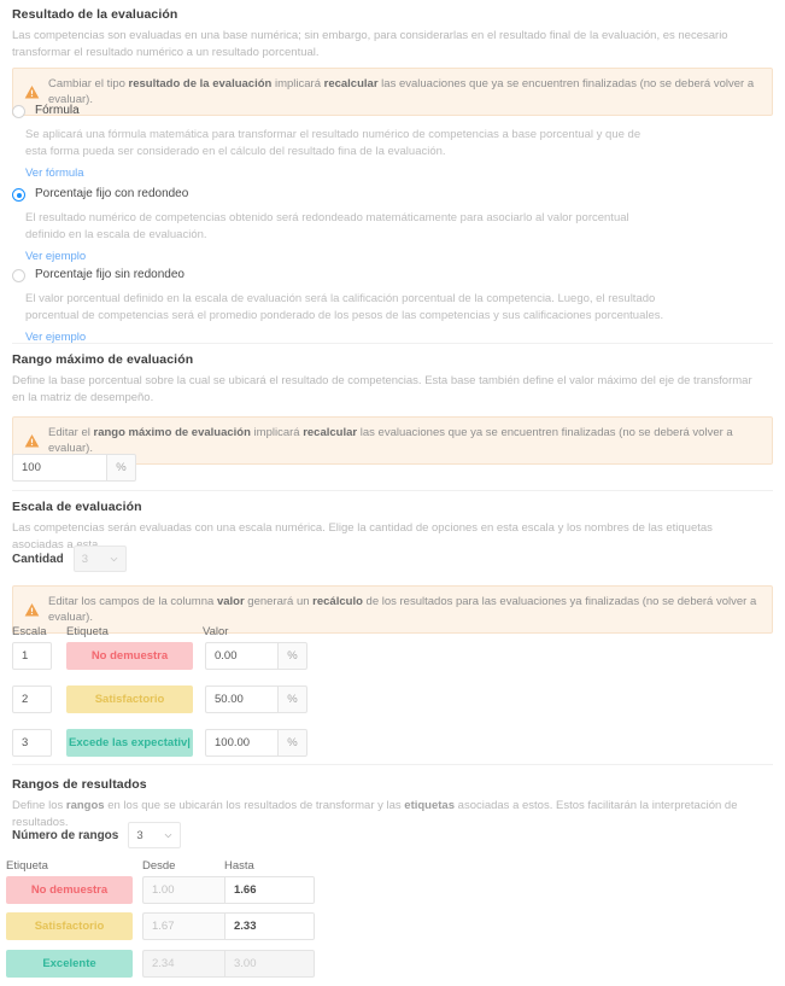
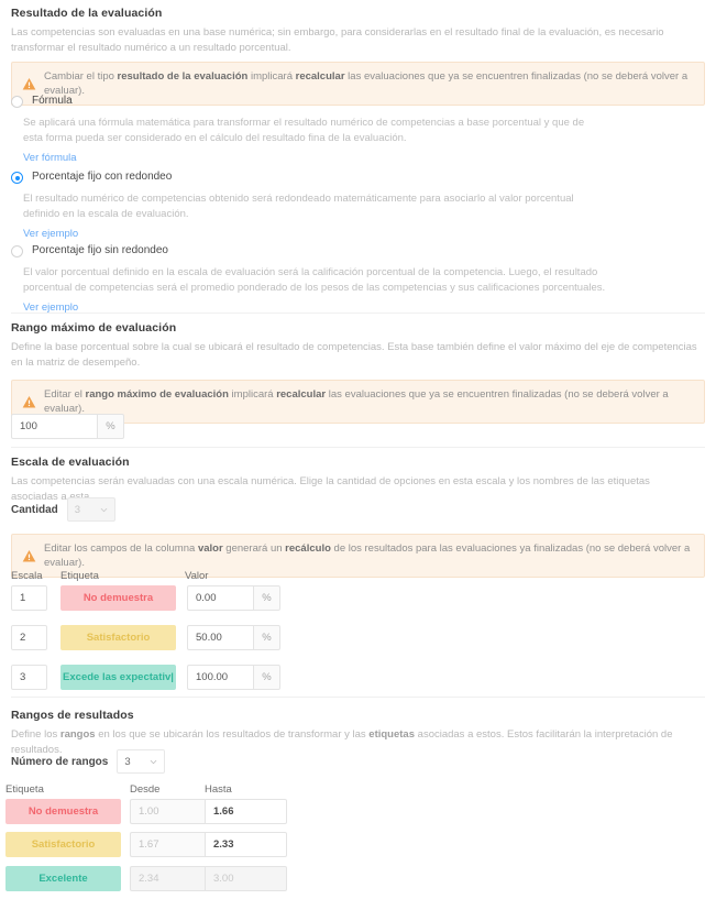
  Resultado de la evaluación
  Las competencias son evaluadas en una base numérica; sin embargo, para considerarlas en el resultado final de la evaluación, es necesario transformar el resultado numérico a un resultado porcentual.
  Cambiar el tipo resultado de la evaluación implicará recalcular las evaluaciones que ya se encuentren finalizadas (no se deberá volver a evaluar).
  Fórmula
  Se aplicará una fórmula matemática para transformar el resultado numérico de competencias a base porcentual y que de esta forma pueda ser considerado en el cálculo del resultado fina de la evaluación.
  Ver fórmula
  Porcentaje fijo con redondeo
  El resultado numérico de competencias obtenido será redondeado matemáticamente para asociarlo al valor porcentual definido en la escala de evaluación.
  Ver ejemplo
  Porcentaje fijo sin redondeo
  El valor porcentual definido en la escala de evaluación será la calificación porcentual de la competencia. Luego, el resultado porcentual de competencias será el promedio ponderado de los pesos de las competencias y sus calificaciones porcentuales.
  Ver ejemplo
  Rango máximo de evaluación
- Define la base porcentual sobre la cual se ubicará el resultado de competencias. Esta base también define el valor máximo del eje de transformar en la matriz de desempeño.
+ Define la base porcentual sobre la cual se ubicará el resultado de competencias. Esta base también define el valor máximo del eje de competencias en la matriz de desempeño.
  Editar el rango máximo de evaluación implicará recalcular las evaluaciones que ya se encuentren finalizadas (no se deberá volver a evaluar).
  100
  %
  Escala de evaluación
  Las competencias serán evaluadas con una escala numérica. Elige la cantidad de opciones en esta escala y los nombres de las etiquetas asociadas a
  Cantidad
  3
  Editar los campos de la columna valor generará un recálculo de los resultados para las evaluaciones ya finalizadas (no se deberá volver a evaluar).
  Escala
  Etiqueta
  Valor
  1
  No demuestra
  0.00
  %
  2
  Satisfactorio
  50.00
  %
  3
  Excede las expectativ|
  100.00
  %
  Rangos de resultados
  Define los rangos en los que se ubicarán los resultados de transformar y las etiquetas asociadas a estos. Estos facilitarán la interpretación de resultados.
  Número de rangos
  3
  Etiqueta
  Desde
  Hasta
  No demuestra
  1.00
  1.66
  Satisfactorio
  1.67
  2.33
  Excelente
  2.34
  3.00
